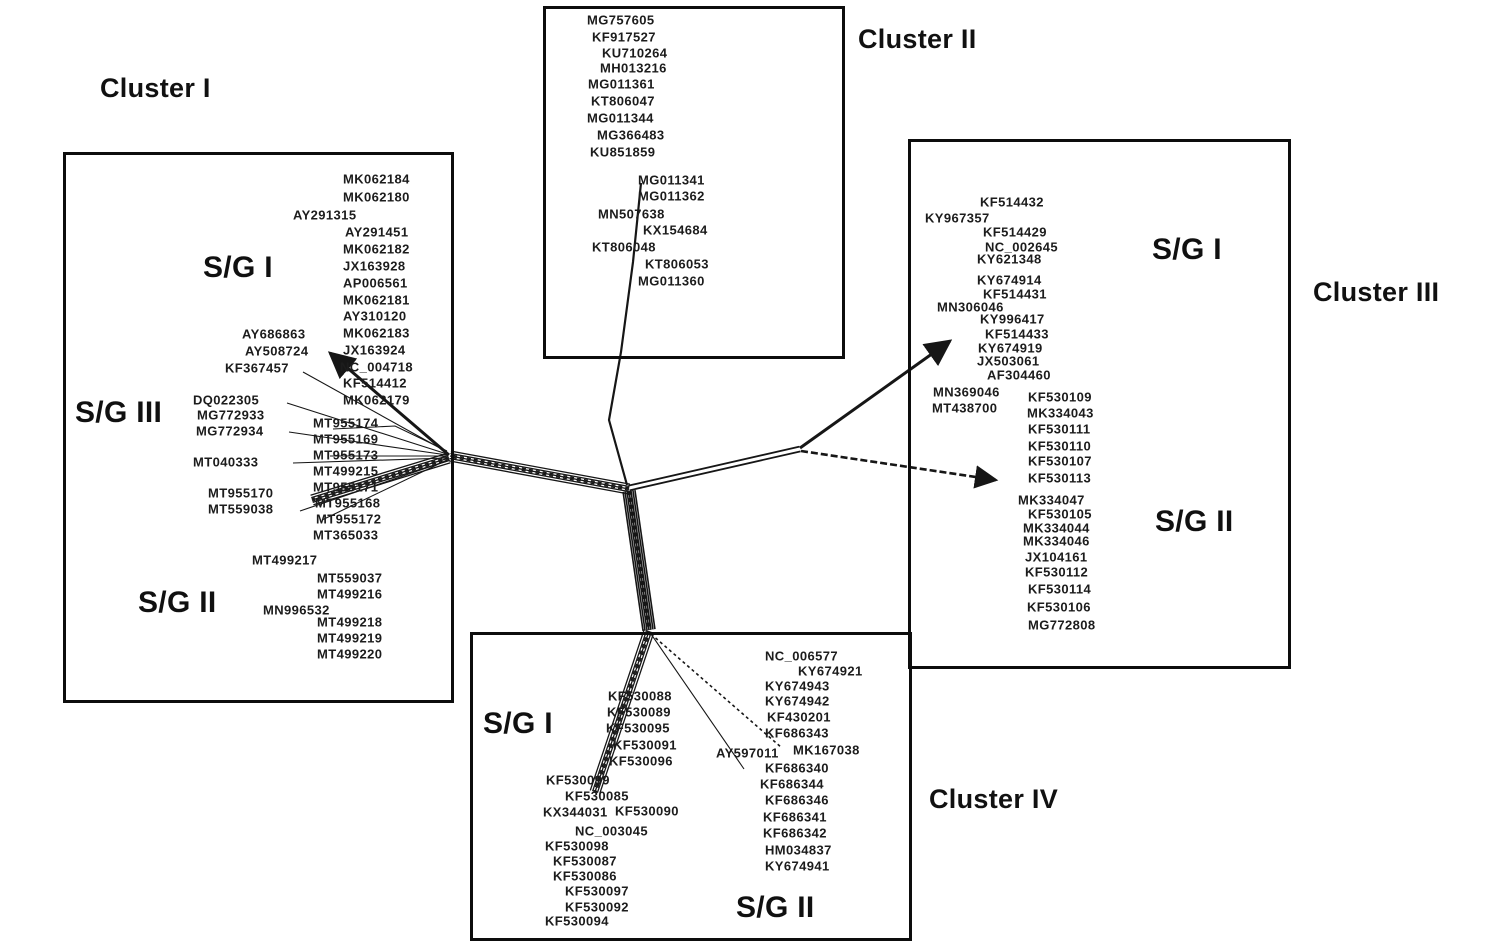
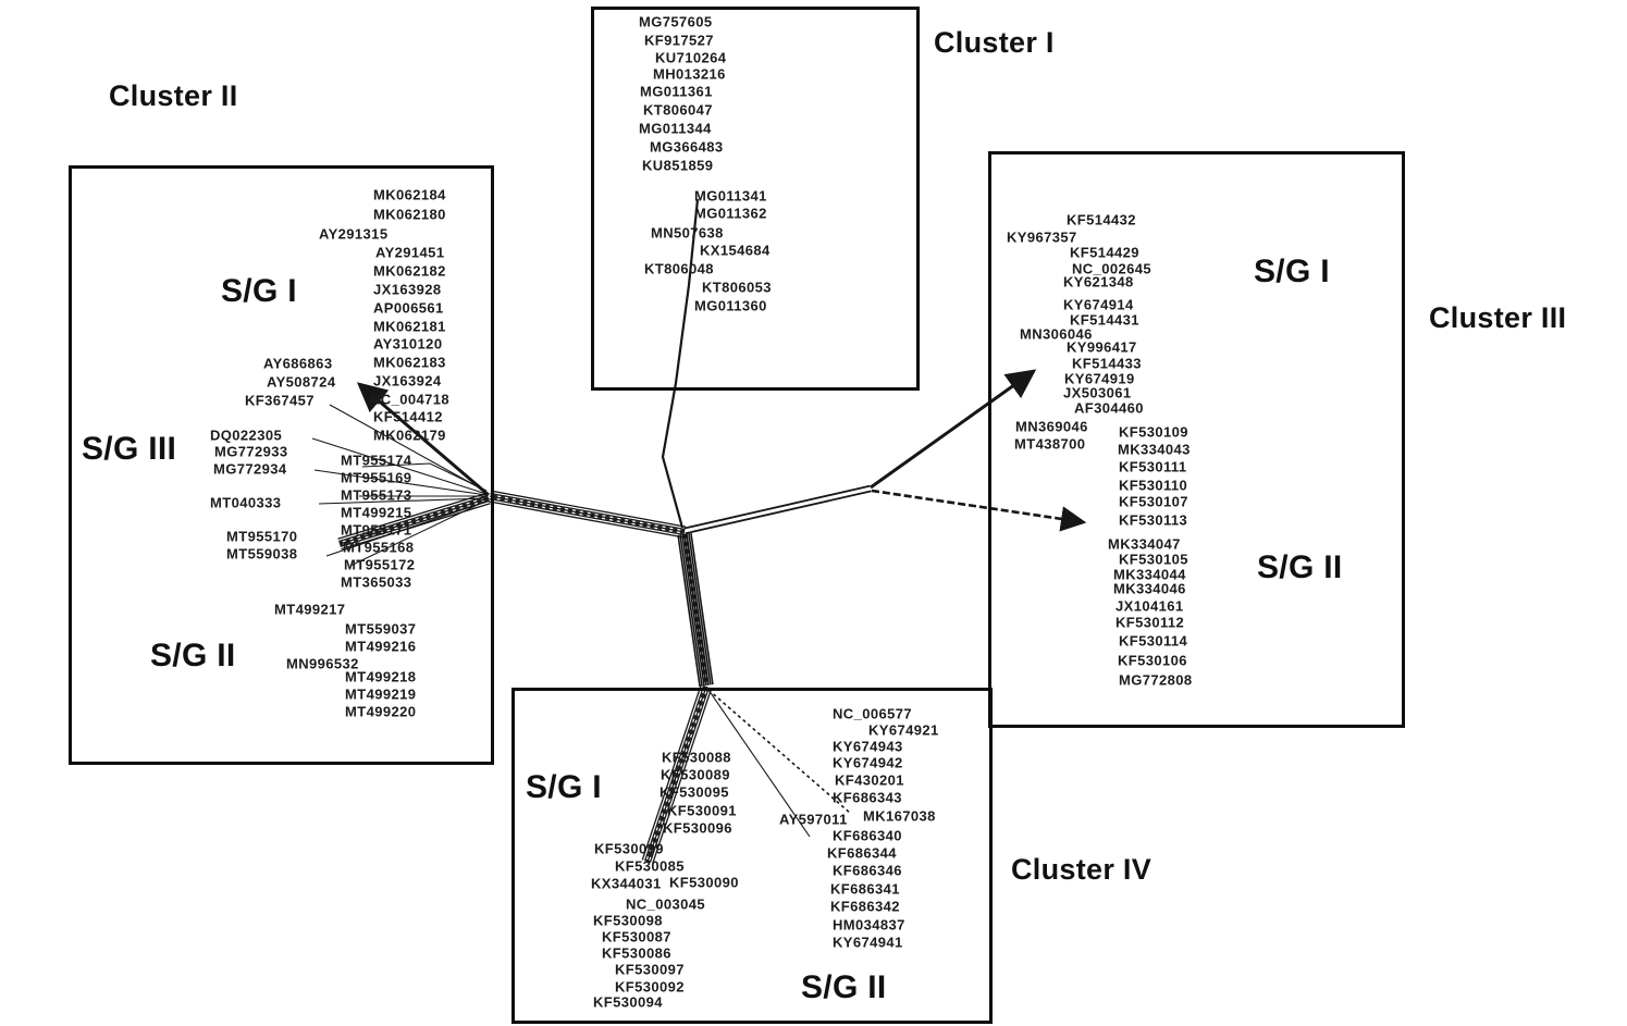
- Cluster I
+ Cluster II
  S/G I
  S/G III
  S/G II
  MK062184
  MK062180
  AY291315
  AY291451
  MK062182
  JX163928
  AP006561
  MK062181
  AY310120
  MK062183
  JX163924
  NC_004718
  KF514412
  MK062179
  AY686863
  AY508724
  KF367457
  DQ022305
  MG772933
  MG772934
  MT040333
  MT955170
  MT559038
  MT955174
  MT955169
  MT955173
  MT499215
  MT955171
  MT955168
  MT955172
  MT365033
  MT499217
  MT559037
  MT499216
  MN996532
  MT499218
  MT499219
  MT499220
- Cluster II
+ Cluster I
  MG757605
  KF917527
  KU710264
  MH013216
  MG011361
  KT806047
  MG011344
  MG366483
  KU851859
  MG011341
  MG011362
  MN507638
  KX154684
  KT806048
  KT806053
  MG011360
  Cluster III
  S/G I
  S/G II
  KF514432
  KY967357
  KF514429
  NC_002645
  KY621348
  KY674914
  KF514431
  MN306046
  KY996417
  KF514433
  KY674919
  JX503061
  AF304460
  MN369046
  MT438700
  KF530109
  MK334043
  KF530111
  KF530110
  KF530107
  KF530113
  MK334047
  KF530105
  MK334044
  MK334046
  JX104161
  KF530112
  KF530114
  KF530106
  MG772808
  Cluster IV
  S/G I
  S/G II
  KF530088
  KF530089
  KF530095
  KF530091
  KF530096
  KF530099
  KF530085
  KX344031
  KF530090
  NC_003045
  KF530098
  KF530087
  KF530086
  KF530097
  KF530092
  KF530094
  NC_006577
  KY674921
  KY674943
  KY674942
  KF430201
  KF686343
  MK167038
  AY597011
  KF686340
  KF686344
  KF686346
  KF686341
  KF686342
  HM034837
  KY674941
